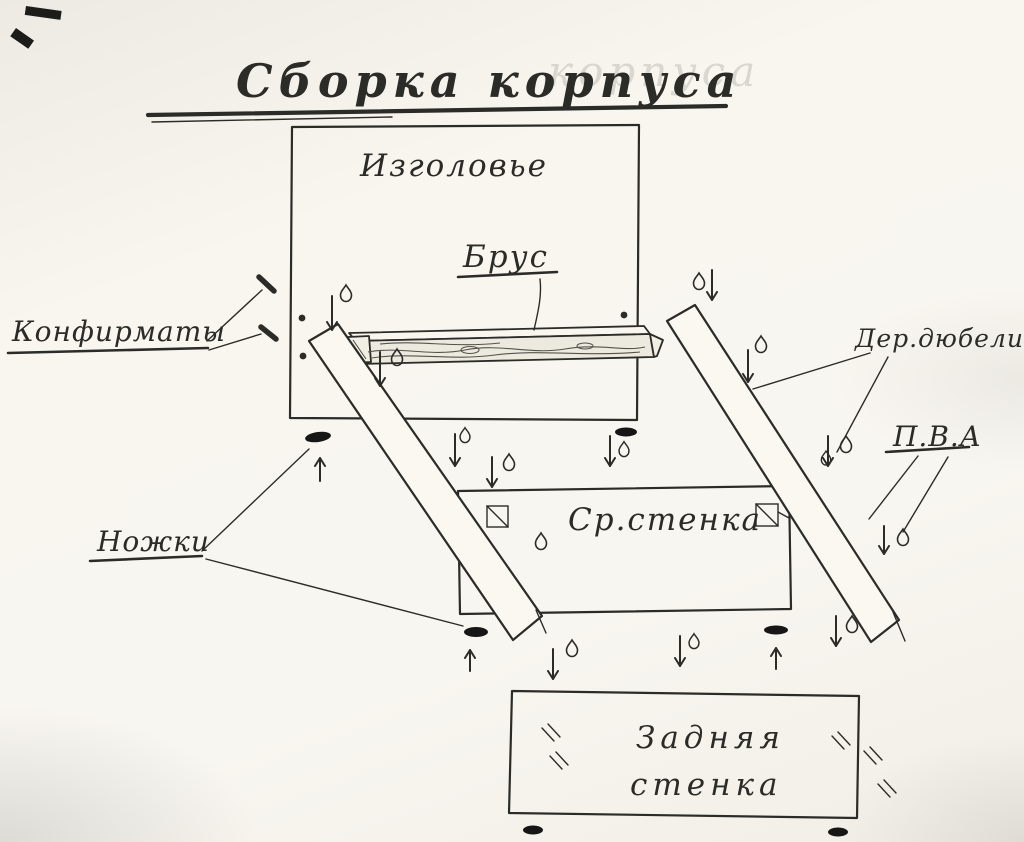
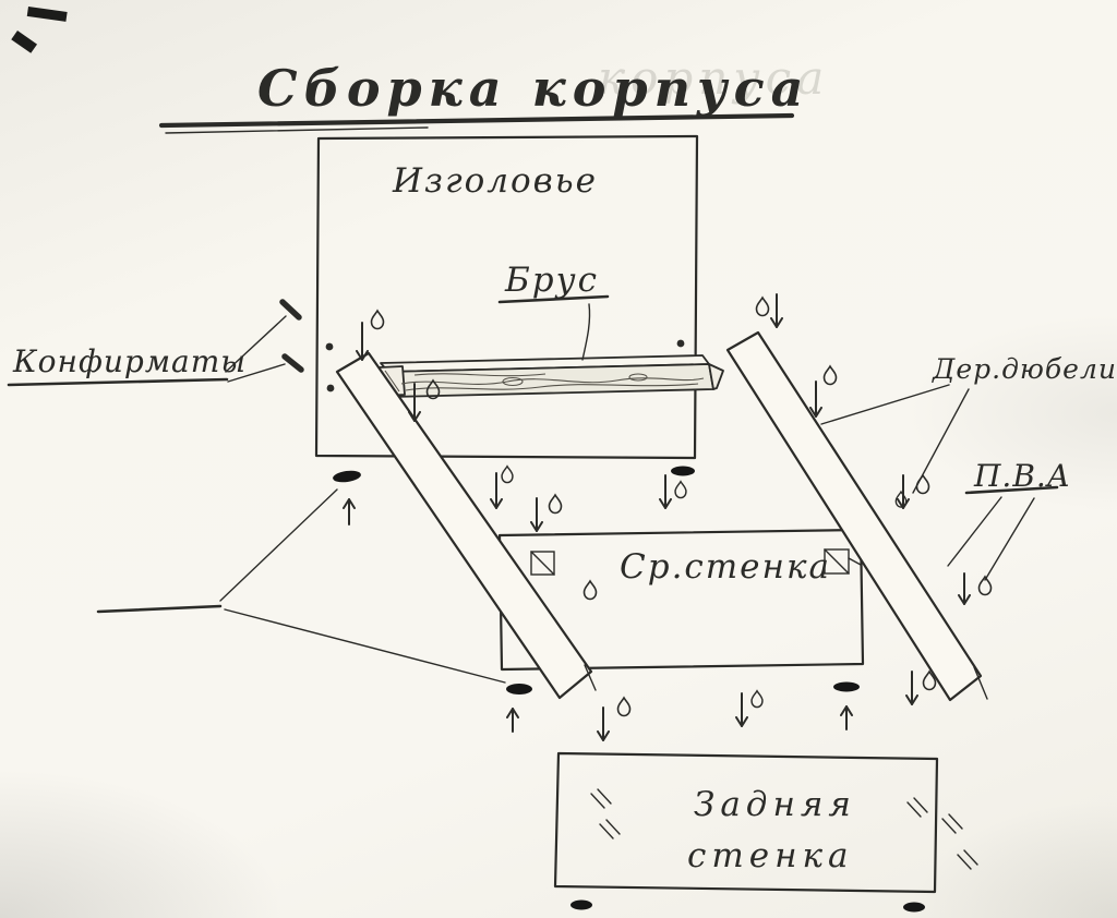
  корпуса
  Сборка корпуса
  Изголовье
  Брус
  Конфирматы
  Ср.стенка
  Задняя
  стенка
  Дер.дюбели
  П.В.А
- Ножки
